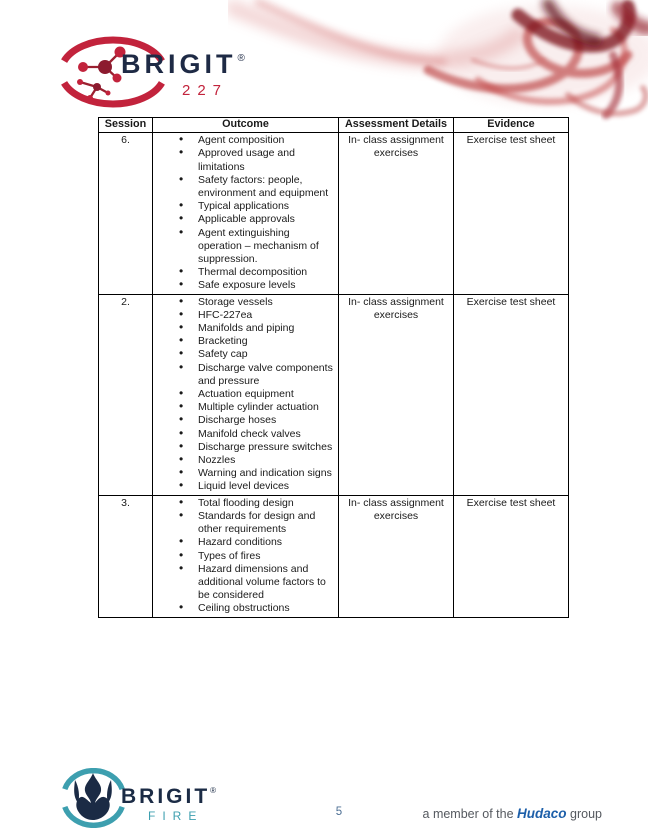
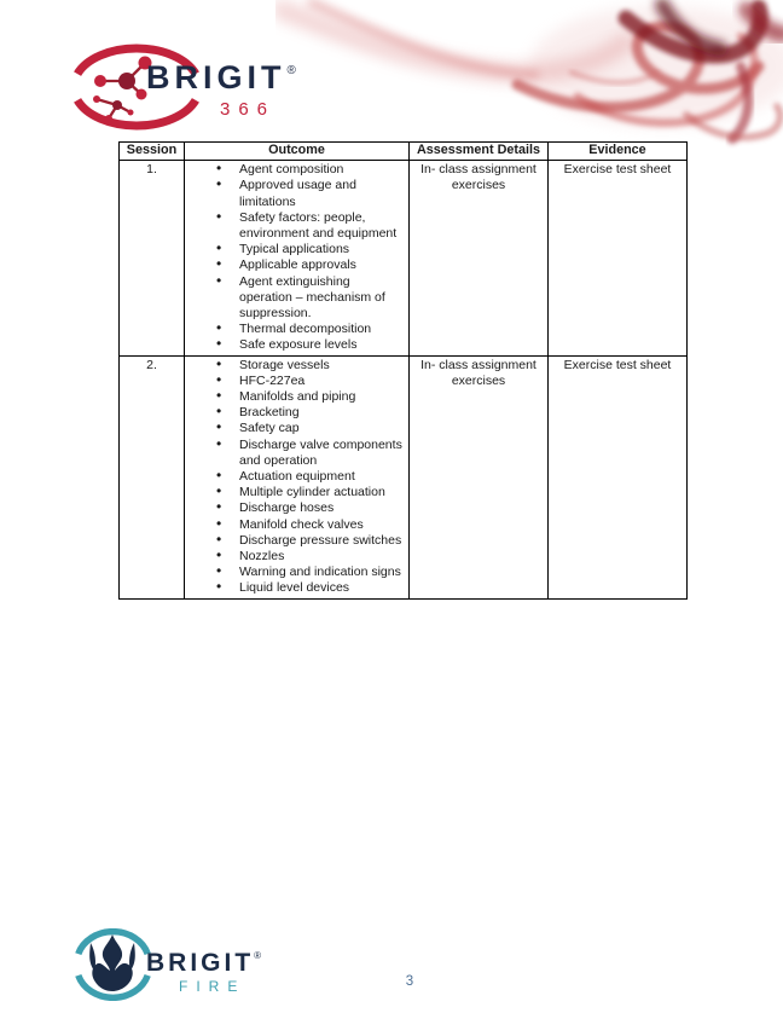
  BRIGIT®
- 227
+ 366
  Session	Outcome	Assessment Details	Evidence
- 6.	Agent compositionApproved usage and limitationsSafety factors: people, environment and equipmentTypical applicationsApplicable approvalsAgent extinguishing operation – mechanism of suppression.Thermal decompositionSafe exposure levels	In- class assignment exercises	Exercise test sheet
+ 1.	Agent compositionApproved usage and limitationsSafety factors: people, environment and equipmentTypical applicationsApplicable approvalsAgent extinguishing operation – mechanism of suppression.Thermal decompositionSafe exposure levels	In- class assignment exercises	Exercise test sheet
- 2.	Storage vesselsHFC-227eaManifolds and pipingBracketingSafety capDischarge valve components and pressureActuation equipmentMultiple cylinder actuationDischarge hosesManifold check valvesDischarge pressure switchesNozzlesWarning and indication signsLiquid level devices	In- class assignment exercises	Exercise test sheet
+ 2.	Storage vesselsHFC-227eaManifolds and pipingBracketingSafety capDischarge valve components and operationActuation equipmentMultiple cylinder actuationDischarge hosesManifold check valvesDischarge pressure switchesNozzlesWarning and indication signsLiquid level devices	In- class assignment exercises	Exercise test sheet
- 3.	Total flooding designStandards for design and other requirementsHazard conditionsTypes of firesHazard dimensions and additional volume factors to be consideredCeiling obstructions	In- class assignment exercises	Exercise test sheet
  BRIGIT®
  FIRE
- 5
+ 3
- a member of the Hudaco group
